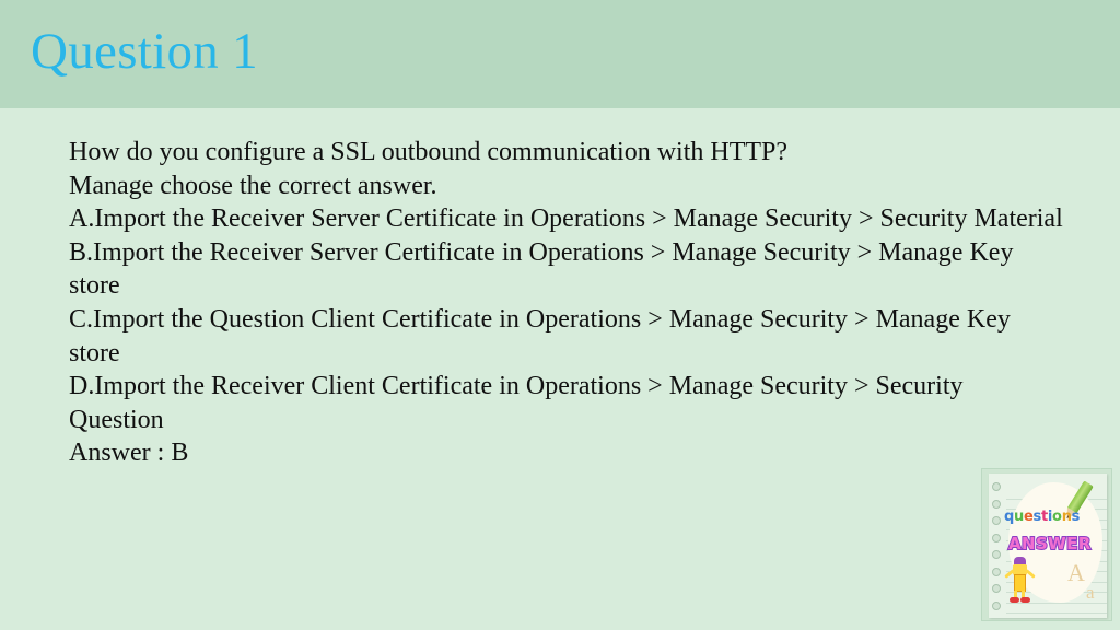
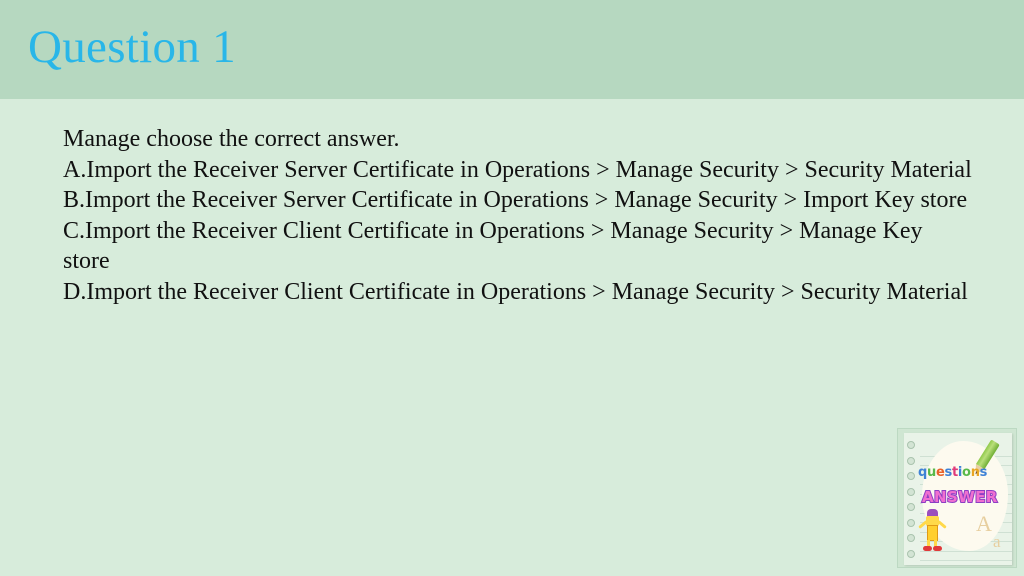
  Question 1
- How do you configure a SSL outbound communication with HTTP?
  Manage choose the correct answer.
  A.Import the Receiver Server Certificate in Operations > Manage Security > Security Material
- B.Import the Receiver Server Certificate in Operations > Manage Security > Manage Key store
+ B.Import the Receiver Server Certificate in Operations > Manage Security > Import Key store
- C.Import the Question Client Certificate in Operations > Manage Security > Manage Key store
+ C.Import the Receiver Client Certificate in Operations > Manage Security > Manage Key store
- D.Import the Receiver Client Certificate in Operations > Manage Security > Security Question
+ D.Import the Receiver Client Certificate in Operations > Manage Security > Security Material
- Answer : B
  questions
  ANSWER
  A
  a
